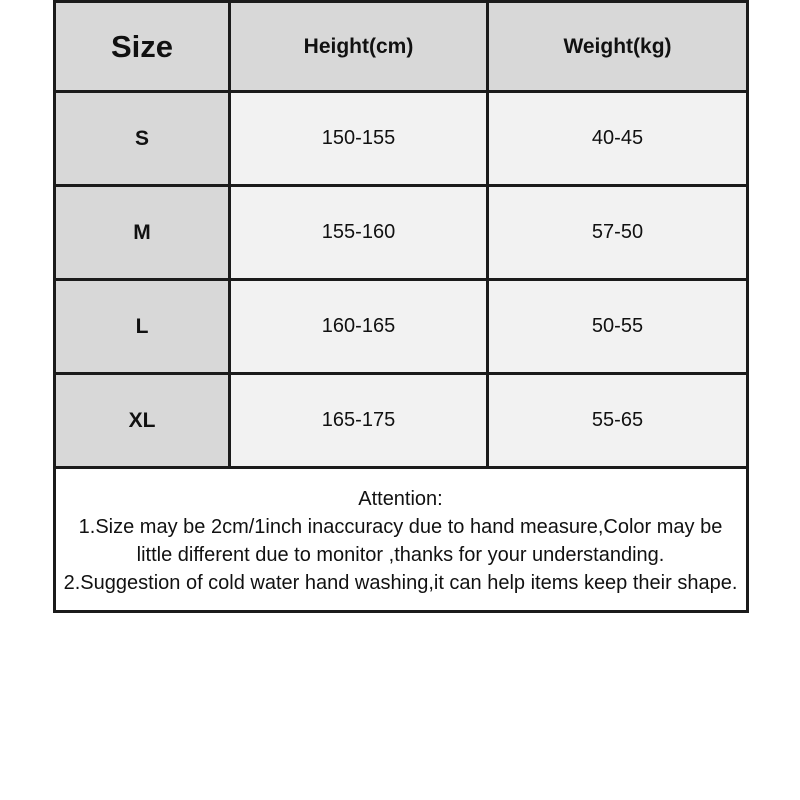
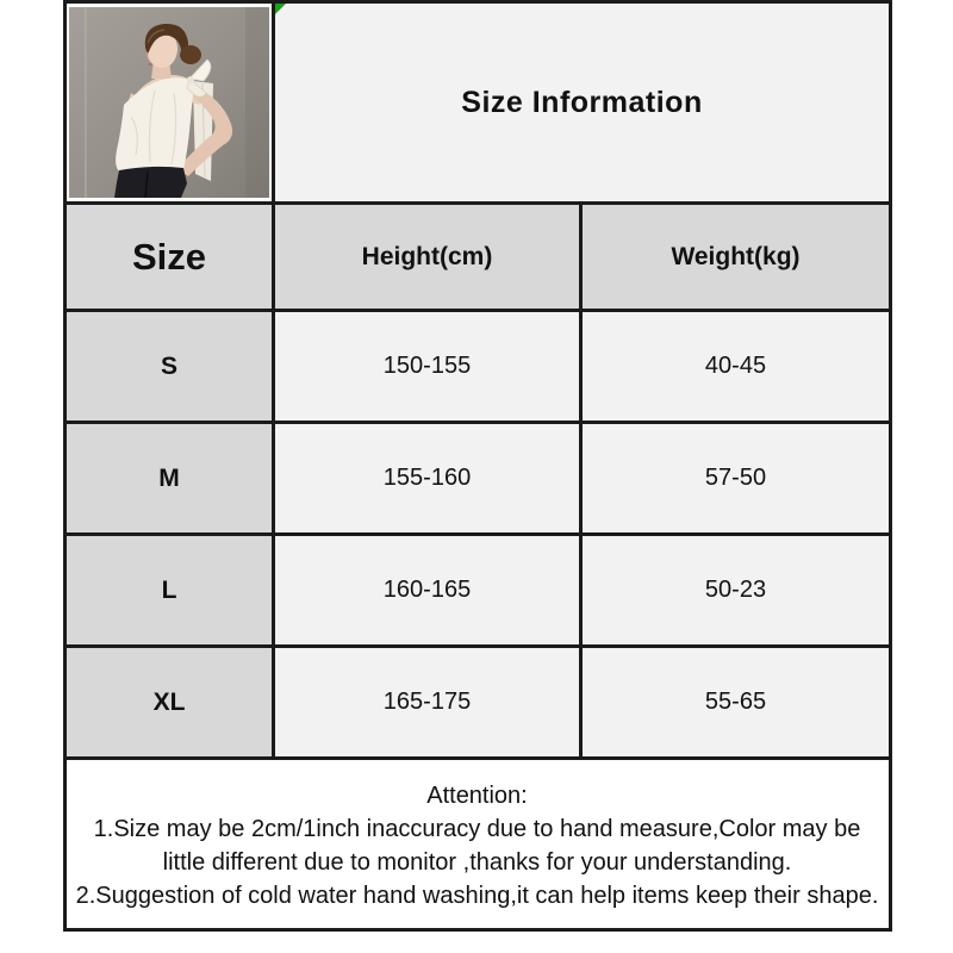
+ 	Size Information
  Size	Height(cm)	Weight(kg)
  S	150-155	40-45
  M	155-160	57-50
- L	160-165	50-55
+ L	160-165	50-23
  XL	165-175	55-65
  Attention: 1.Size may be 2cm/1inch inaccuracy due to hand measure,Color may be little different due to monitor ,thanks for your understanding. 2.Suggestion of cold water hand washing,it can help items keep their shape.
